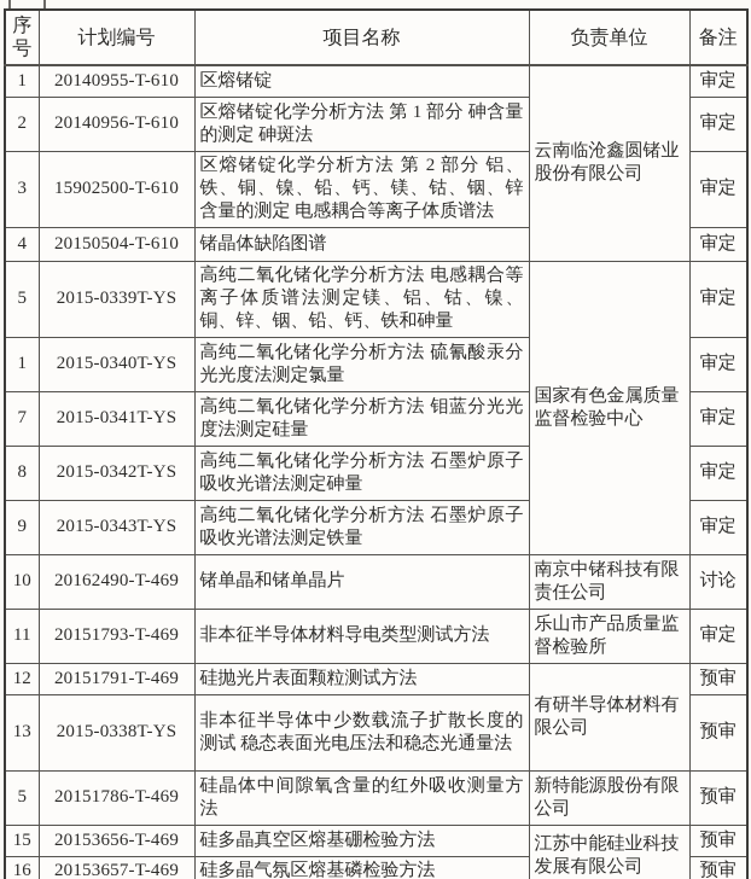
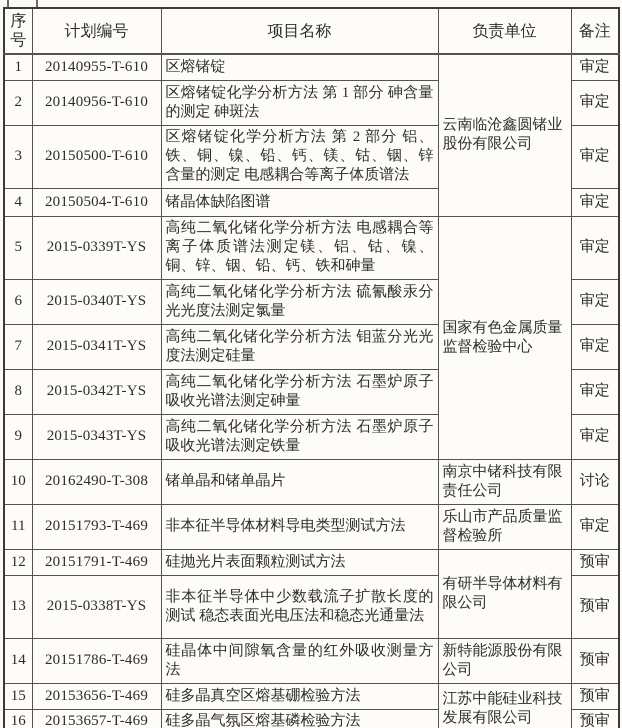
  序号	计划编号	项目名称	负责单位	备注
  1	20140955-T-610	区熔锗锭	云南临沧鑫圆锗业股份有限公司	审定
  2	20140956-T-610	区熔锗锭化学分析方法 第 1 部分 砷含量的测定 砷斑法	审定
- 3	15902500-T-610	区熔锗锭化学分析方法 第 2 部分 铝、铁、铜、镍、铅、钙、镁、钴、铟、锌含量的测定 电感耦合等离子体质谱法	审定
+ 3	20150500-T-610	区熔锗锭化学分析方法 第 2 部分 铝、铁、铜、镍、铅、钙、镁、钴、铟、锌含量的测定 电感耦合等离子体质谱法	审定
  4	20150504-T-610	锗晶体缺陷图谱	审定
  5	2015-0339T-YS	高纯二氧化锗化学分析方法 电感耦合等离子体质谱法测定镁、铝、钴、镍、铜、锌、铟、铅、钙、铁和砷量	国家有色金属质量监督检验中心	审定
- 1	2015-0340T-YS	高纯二氧化锗化学分析方法 硫氰酸汞分光光度法测定氯量	审定
+ 6	2015-0340T-YS	高纯二氧化锗化学分析方法 硫氰酸汞分光光度法测定氯量	审定
  7	2015-0341T-YS	高纯二氧化锗化学分析方法 钼蓝分光光度法测定硅量	审定
  8	2015-0342T-YS	高纯二氧化锗化学分析方法 石墨炉原子吸收光谱法测定砷量	审定
  9	2015-0343T-YS	高纯二氧化锗化学分析方法 石墨炉原子吸收光谱法测定铁量	审定
- 10	20162490-T-469	锗单晶和锗单晶片	南京中锗科技有限责任公司	讨论
+ 10	20162490-T-308	锗单晶和锗单晶片	南京中锗科技有限责任公司	讨论
  11	20151793-T-469	非本征半导体材料导电类型测试方法	乐山市产品质量监督检验所	审定
  12	20151791-T-469	硅抛光片表面颗粒测试方法	有研半导体材料有限公司	预审
  13	2015-0338T-YS	非本征半导体中少数载流子扩散长度的测试 稳态表面光电压法和稳态光通量法	预审
- 5	20151786-T-469	硅晶体中间隙氧含量的红外吸收测量方法	新特能源股份有限公司	预审
+ 14	20151786-T-469	硅晶体中间隙氧含量的红外吸收测量方法	新特能源股份有限公司	预审
  15	20153656-T-469	硅多晶真空区熔基硼检验方法	江苏中能硅业科技发展有限公司	预审
  16	20153657-T-469	硅多晶气氛区熔基磷检验方法	预审
